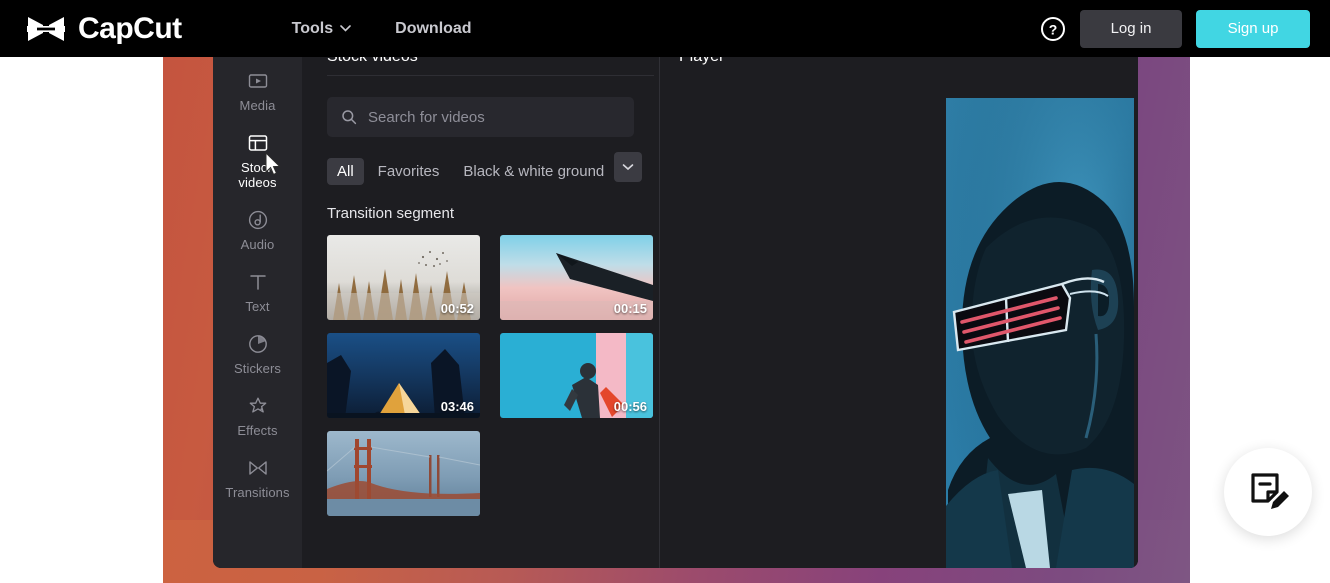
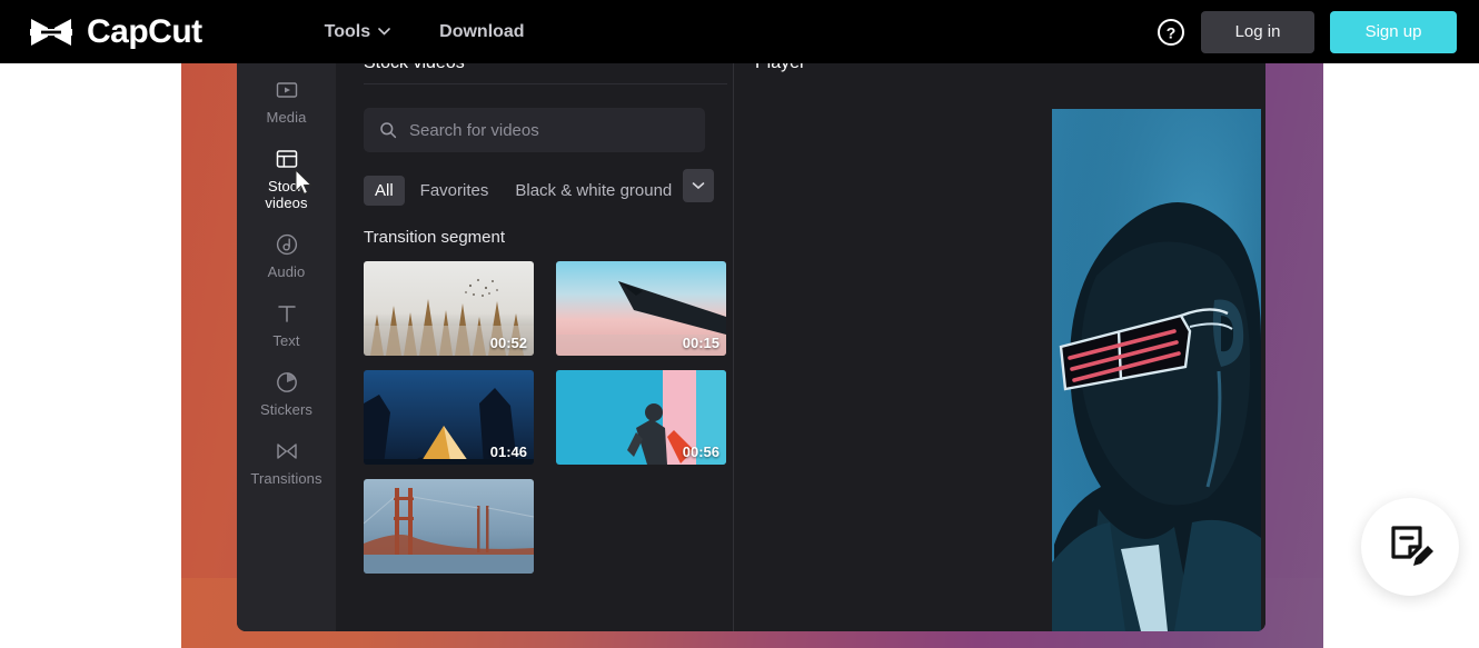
  CapCut
  Tools
  Download
  ?
  Log in
  Sign up
  Media
  Stoc
  videos
  Audio
  Text
  Stickers
- Effects
  Transitions
  Search for videos
  All
  Favorites
  Black & white ground
  Transition segment
  00:52
  00:15
- 03:46
+ 01:46
  00:56
